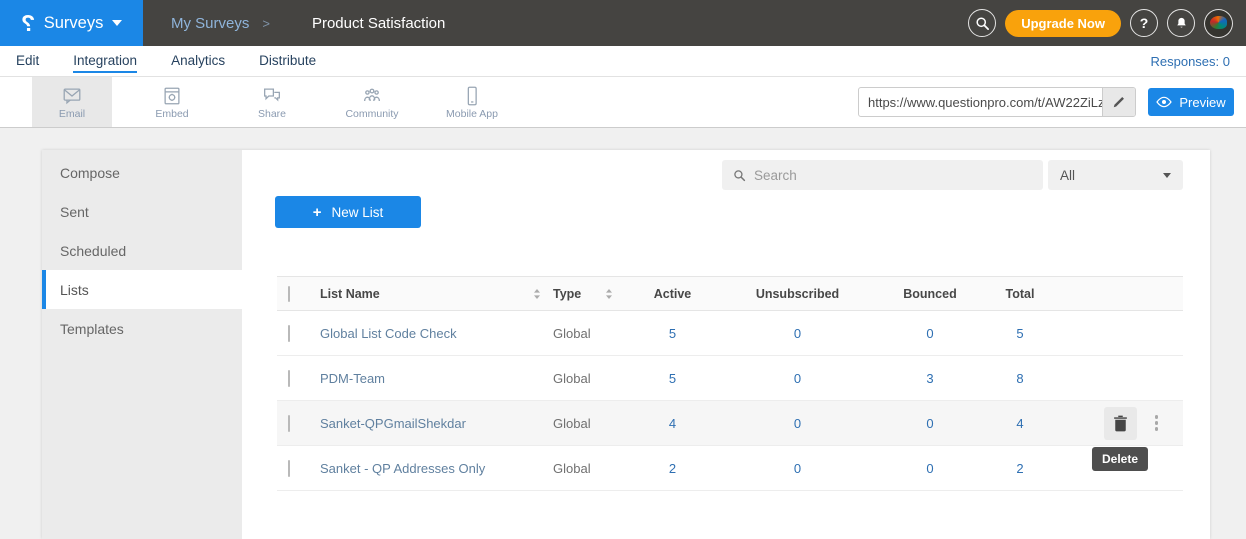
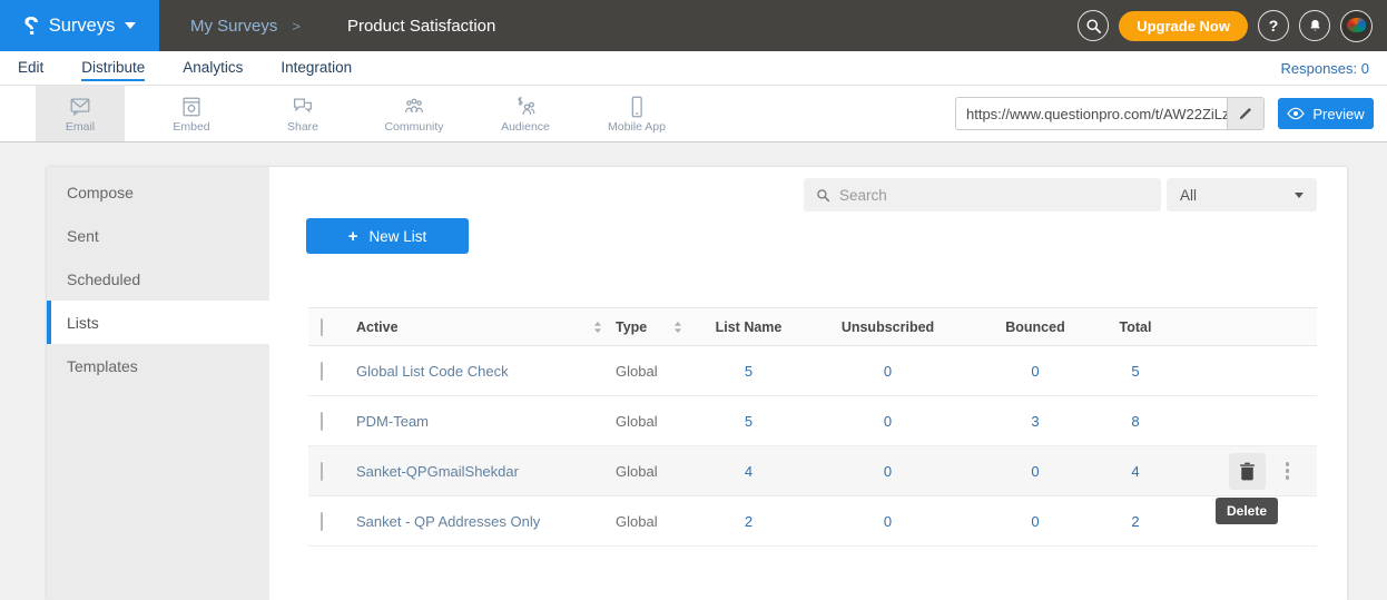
  Surveys
  My Surveys
  >
  Product Satisfaction
  Upgrade Now
  ?
  Edit
- Integration
+ Distribute
  Analytics
- Distribute
+ Integration
  Responses: 0
  Email
  Embed
  Share
  Community
+ Audience
  Mobile App
  https://www.questionpro.com/t/AW22ZiL
  Preview
  Compose
  Sent
  Scheduled
  Lists
  Templates
  Search
  All
  +
  New List
- List Name
+ Active
  Type
- Active
+ List Name
  Unsubscribed
  Bounced
  Total
  Global List Code Check
  Global
  5
  0
  0
  5
  PDM-Team
  Global
  5
  0
  3
  8
  Sanket-QPGmailShekdar
  Global
  4
  0
  0
  4
  Delete
  Sanket - QP Addresses Only
  Global
  2
  0
  0
  2
